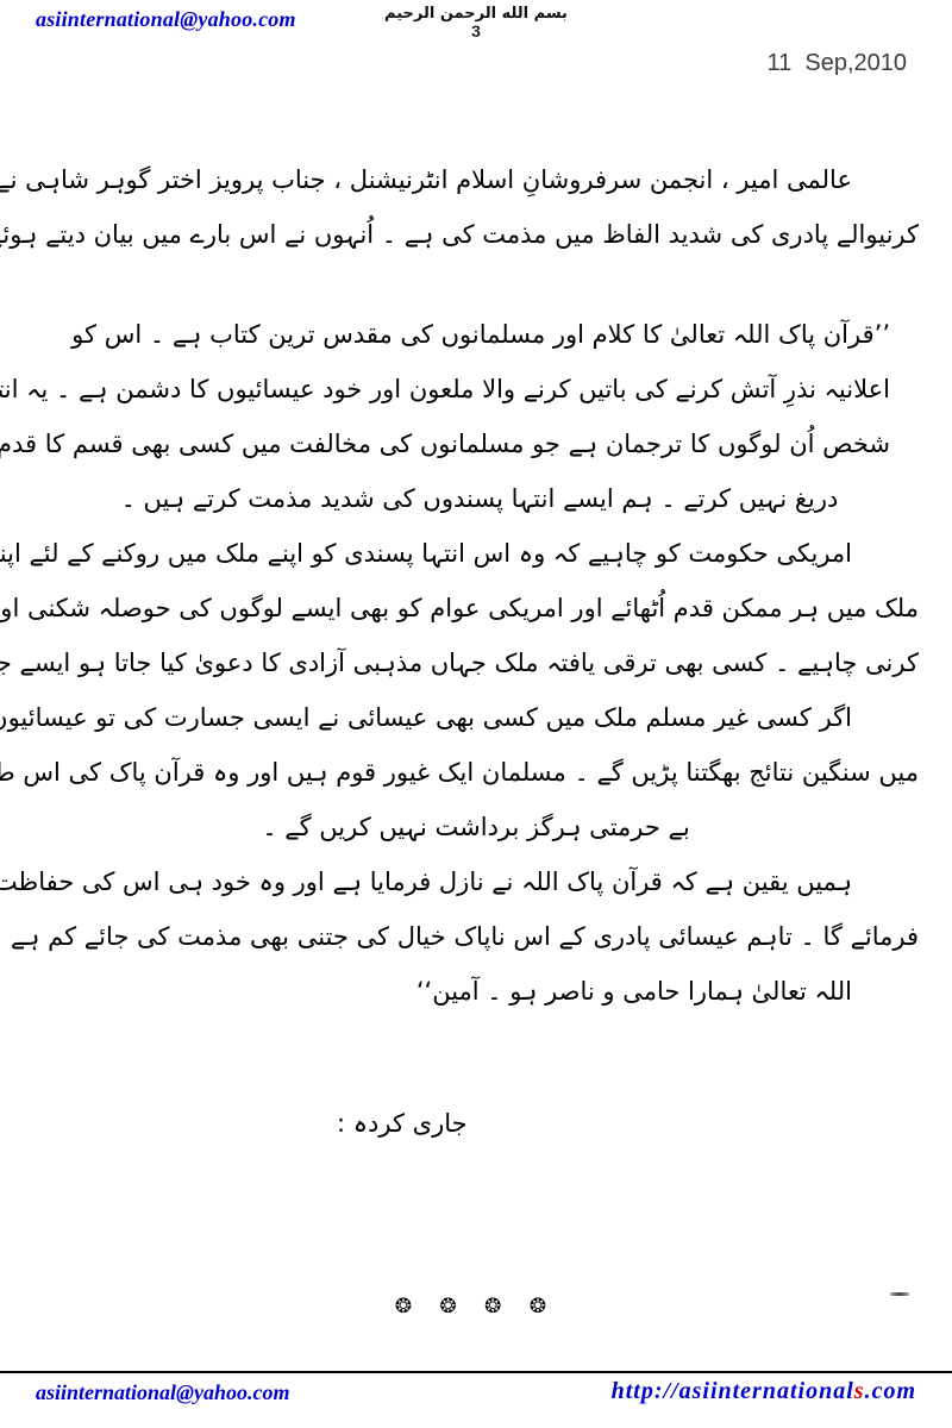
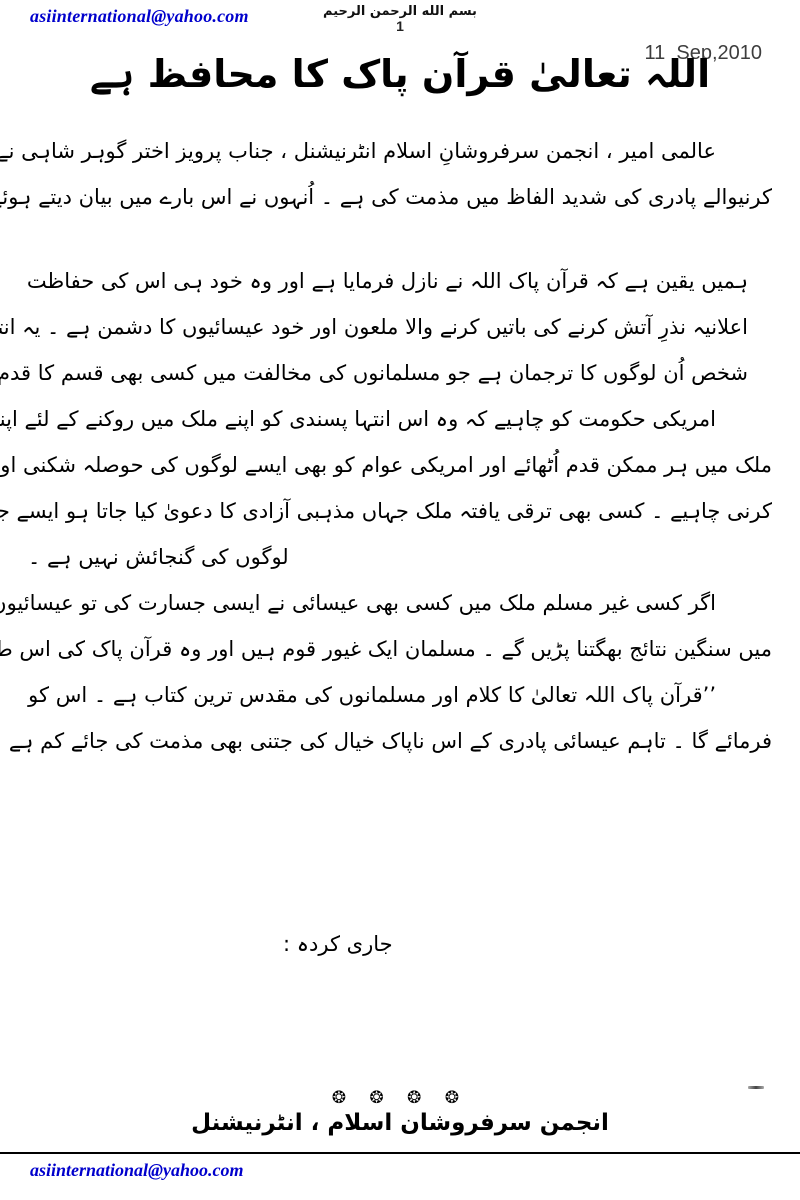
  asiinternational@yahoo.com
  بسم الله الرحمن الرحيم
- 3
+ 1
  11 Sep,2010
+ اللہ تعالیٰ قرآن پاک کا محافظ ہے
  عالمی امیر ، انجمن سرفروشانِ اسلام انٹرنیشنل ، جناب پرویز اختر گوہر شاہی نے
  کرنیوالے پادری کی شدید الفاظ میں مذمت کی ہے ۔ اُنہوں نے اس بارے میں بیان دیتے ہوئ
- ’’قرآن پاک اللہ تعالیٰ کا کلام اور مسلمانوں کی مقدس ترین کتاب ہے ۔ اس کو
+ ہمیں یقین ہے کہ قرآن پاک اللہ نے نازل فرمایا ہے اور وہ خود ہی اس کی حفاظت
  اعلانیہ نذرِ آتش کرنے کی باتیں کرنے والا ملعون اور خود عیسائیوں کا دشمن ہے ۔ یہ انت
  شخص اُن لوگوں کا ترجمان ہے جو مسلمانوں کی مخالفت میں کسی بھی قسم کا قدم
- دریغ نہیں کرتے ۔ ہم ایسے انتہا پسندوں کی شدید مذمت کرتے ہیں ۔
  امریکی حکومت کو چاہیے کہ وہ اس انتہا پسندی کو اپنے ملک میں روکنے کے لئے اپن
  ملک میں ہر ممکن قدم اُٹھائے اور امریکی عوام کو بھی ایسے لوگوں کی حوصلہ شکنی او
  کرنی چاہیے ۔ کسی بھی ترقی یافتہ ملک جہاں مذہبی آزادی کا دعویٰ کیا جاتا ہو ایسے ج
+ لوگوں کی گنجائش نہیں ہے ۔
  اگر کسی غیر مسلم ملک میں کسی بھی عیسائی نے ایسی جسارت کی تو عیسائیو
  میں سنگین نتائج بھگتنا پڑیں گے ۔ مسلمان ایک غیور قوم ہیں اور وہ قرآن پاک کی اس ط
- بے حرمتی ہرگز برداشت نہیں کریں گے ۔
- ہمیں یقین ہے کہ قرآن پاک اللہ نے نازل فرمایا ہے اور وہ خود ہی اس کی حفاظت
+ ’’قرآن پاک اللہ تعالیٰ کا کلام اور مسلمانوں کی مقدس ترین کتاب ہے ۔ اس کو
  فرمائے گا ۔ تاہم عیسائی پادری کے اس ناپاک خیال کی جتنی بھی مذمت کی جائے کم ہے
- اللہ تعالیٰ ہمارا حامی و ناصر ہو ۔ آمین‘‘
  جاری کردہ :
  ❂ ❂ ❂ ❂
+ انجمن سرفروشان اسلام ، انٹرنیشنل
  asiinternational@yahoo.com
- http://asiinternationals.com
